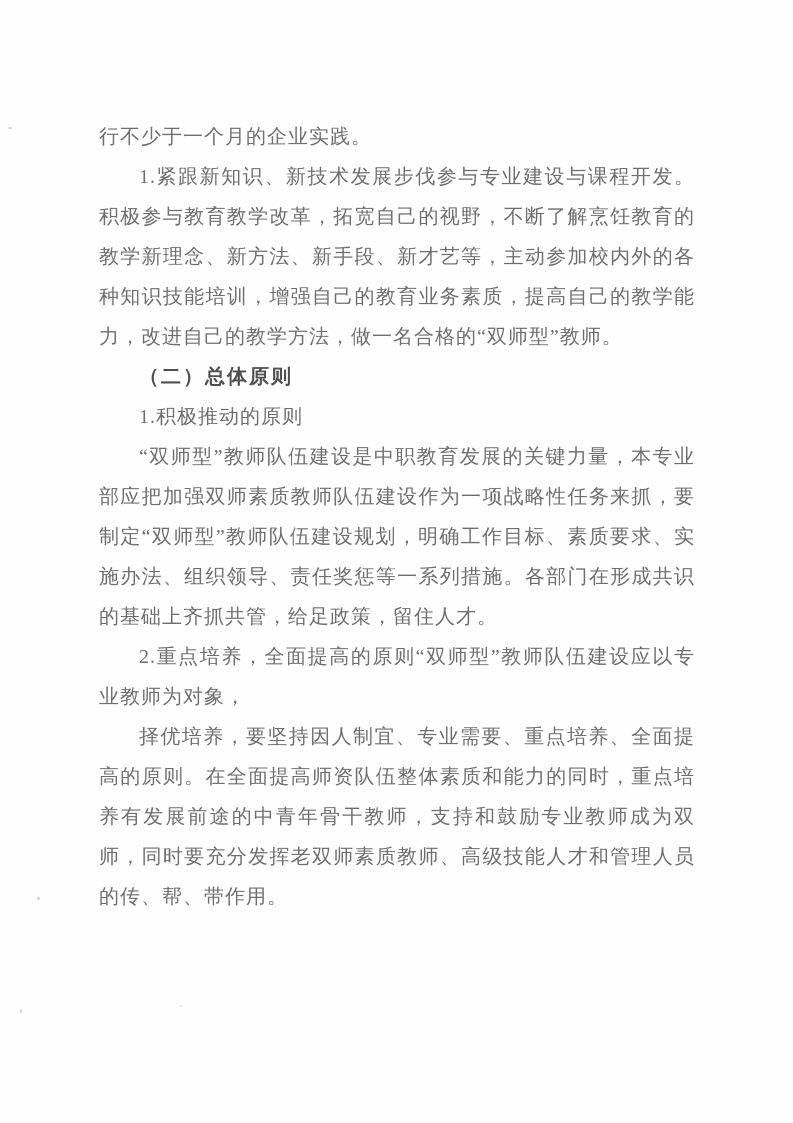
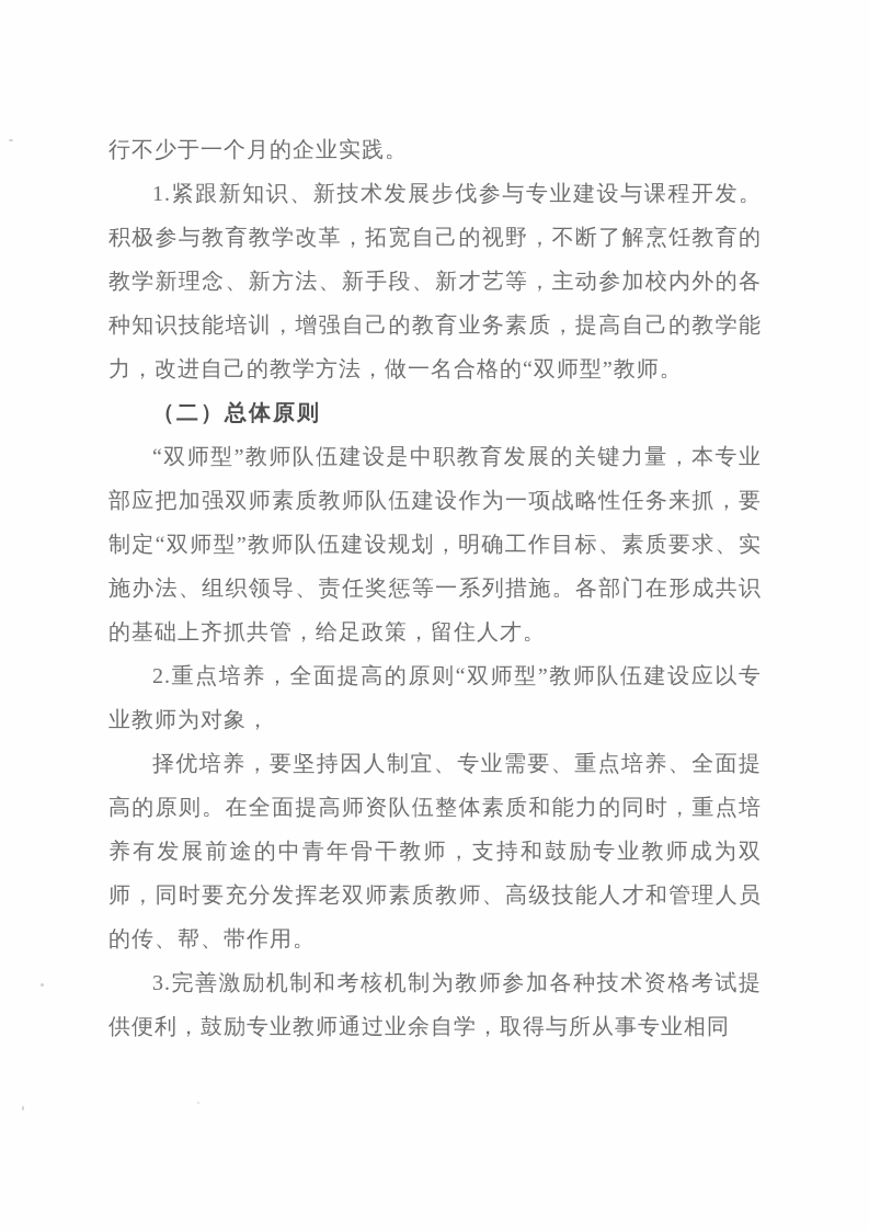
  行不少于一个月的企业实践。
  1.紧跟新知识、新技术发展步伐参与专业建设与课程开发。积极参与教育教学改革，拓宽自己的视野，不断了解烹饪教育的教学新理念、新方法、新手段、新才艺等，主动参加校内外的各种知识技能培训，增强自己的教育业务素质，提高自己的教学能力，改进自己的教学方法，做一名合格的“双师型”教师。
  （二）总体原则
- 1.积极推动的原则
  “双师型”教师队伍建设是中职教育发展的关键力量，本专业部应把加强双师素质教师队伍建设作为一项战略性任务来抓，要制定“双师型”教师队伍建设规划，明确工作目标、素质要求、实施办法、组织领导、责任奖惩等一系列措施。各部门在形成共识的基础上齐抓共管，给足政策，留住人才。
  2.重点培养，全面提高的原则“双师型”教师队伍建设应以专业教师为对象，
  择优培养，要坚持因人制宜、专业需要、重点培养、全面提高的原则。在全面提高师资队伍整体素质和能力的同时，重点培养有发展前途的中青年骨干教师，支持和鼓励专业教师成为双师，同时要充分发挥老双师素质教师、高级技能人才和管理人员的传、帮、带作用。
+ 3.完善激励机制和考核机制为教师参加各种技术资格考试提供便利，鼓励专业教师通过业余自学，取得与所从事专业相同
